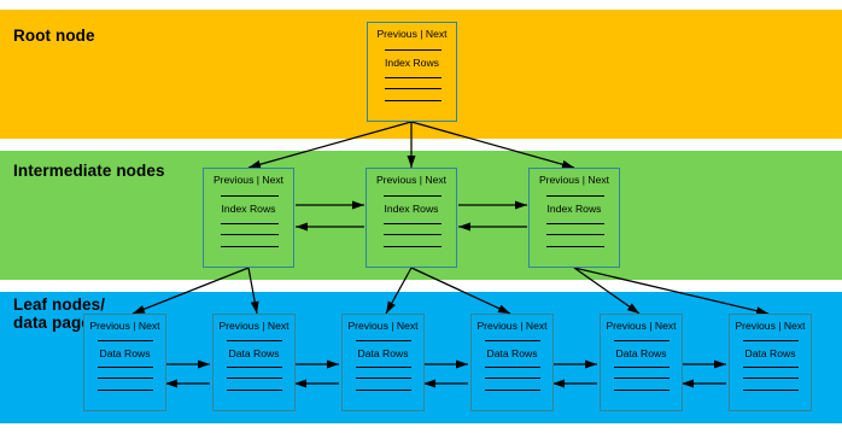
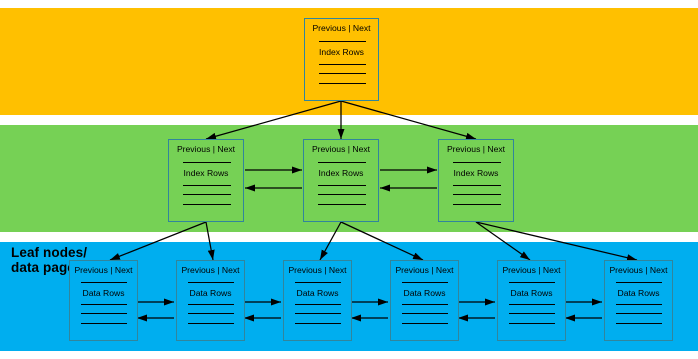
- Root node
- Intermediate nodes
  Leaf nodes/
  data pag
  Previous | Next
  Index Rows
  Previous | Next
  Index Rows
  Previous | Next
  Index Rows
  Previous | Next
  Index Rows
  Previous | Next
  Data Rows
  Previous | Next
  Data Rows
  Previous | Next
  Data Rows
  Previous | Next
  Data Rows
  Previous | Next
  Data Rows
  Previous | Next
  Data Rows
